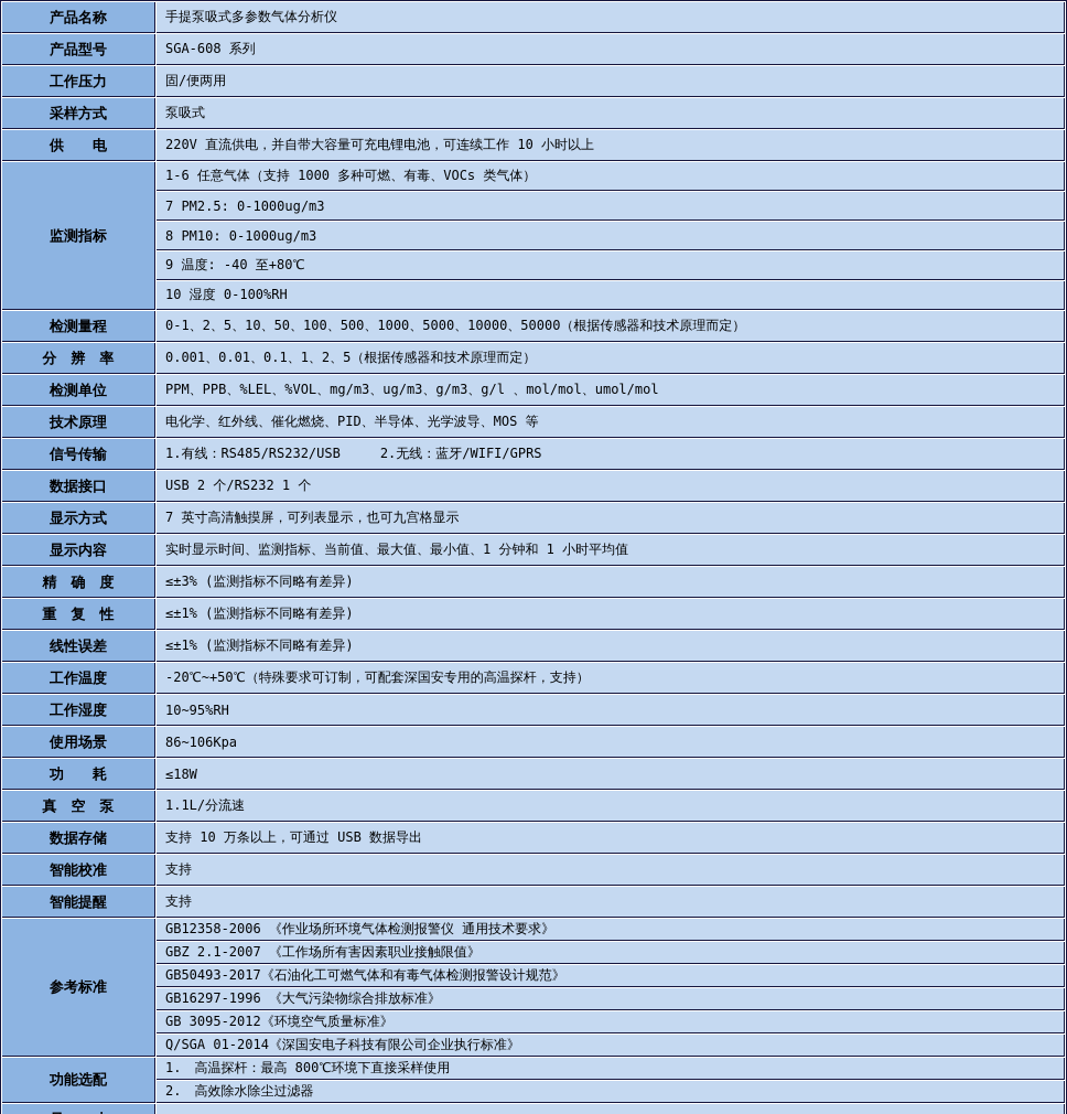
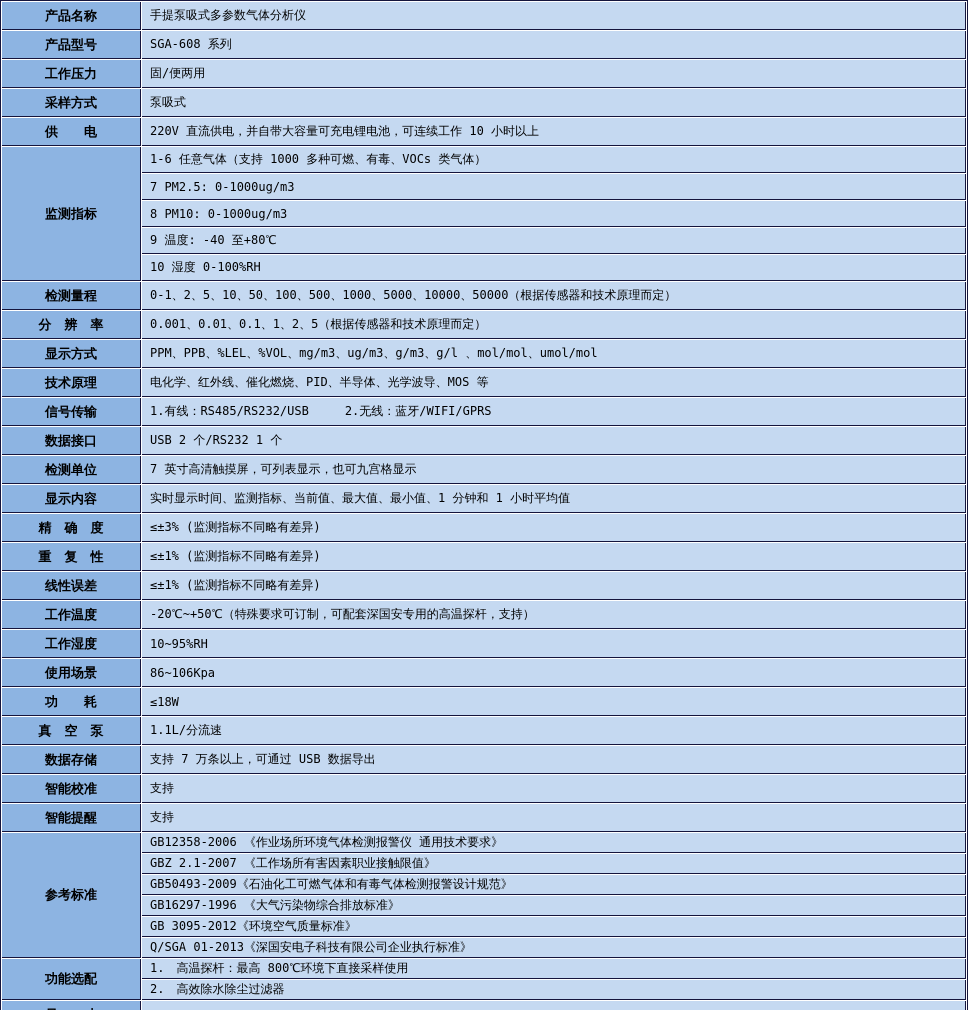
  产品名称	手提泵吸式多参数气体分析仪
  产品型号	SGA-608 系列
  工作压力	固/便两用
  采样方式	泵吸式
  供 电	220V 直流供电，并自带大容量可充电锂电池，可连续工作 10 小时以上
  监测指标	1-6 任意气体（支持 1000 多种可燃、有毒、VOCs 类气体）
  7 PM2.5: 0-1000ug/m3
  8 PM10: 0-1000ug/m3
  9 温度: -40 至+80℃
  10 湿度 0-100%RH
  检测量程	0-1、2、5、10、50、100、500、1000、5000、10000、50000（根据传感器和技术原理而定）
  分 辨 率	0.001、0.01、0.1、1、2、5（根据传感器和技术原理而定）
- 检测单位	PPM、PPB、%LEL、%VOL、mg/m3、ug/m3、g/m3、g/l 、mol/mol、umol/mol
+ 显示方式	PPM、PPB、%LEL、%VOL、mg/m3、ug/m3、g/m3、g/l 、mol/mol、umol/mol
  技术原理	电化学、红外线、催化燃烧、PID、半导体、光学波导、MOS 等
  信号传输	1.有线：RS485/RS232/USB 2.无线：蓝牙/WIFI/GPRS
  数据接口	USB 2 个/RS232 1 个
- 显示方式	7 英寸高清触摸屏，可列表显示，也可九宫格显示
+ 检测单位	7 英寸高清触摸屏，可列表显示，也可九宫格显示
  显示内容	实时显示时间、监测指标、当前值、最大值、最小值、1 分钟和 1 小时平均值
  精 确 度	≤±3% (监测指标不同略有差异)
  重 复 性	≤±1% (监测指标不同略有差异)
  线性误差	≤±1% (监测指标不同略有差异)
  工作温度	-20℃~+50℃（特殊要求可订制，可配套深国安专用的高温探杆，支持）
  工作湿度	10~95%RH
  使用场景	86~106Kpa
  功 耗	≤18W
  真 空 泵	1.1L/分流速
- 数据存储	支持 10 万条以上，可通过 USB 数据导出
+ 数据存储	支持 7 万条以上，可通过 USB 数据导出
  智能校准	支持
  智能提醒	支持
  参考标准	GB12358-2006 《作业场所环境气体检测报警仪 通用技术要求》
  GBZ 2.1-2007 《工作场所有害因素职业接触限值》
- GB50493-2017《石油化工可燃气体和有毒气体检测报警设计规范》
+ GB50493-2009《石油化工可燃气体和有毒气体检测报警设计规范》
  GB16297-1996 《大气污染物综合排放标准》
  GB 3095-2012《环境空气质量标准》
- Q/SGA 01-2014《深国安电子科技有限公司企业执行标准》
+ Q/SGA 01-2013《深国安电子科技有限公司企业执行标准》
  功能选配	1. 高温探杆：最高 800℃环境下直接采样使用
  2. 高效除水除尘过滤器
